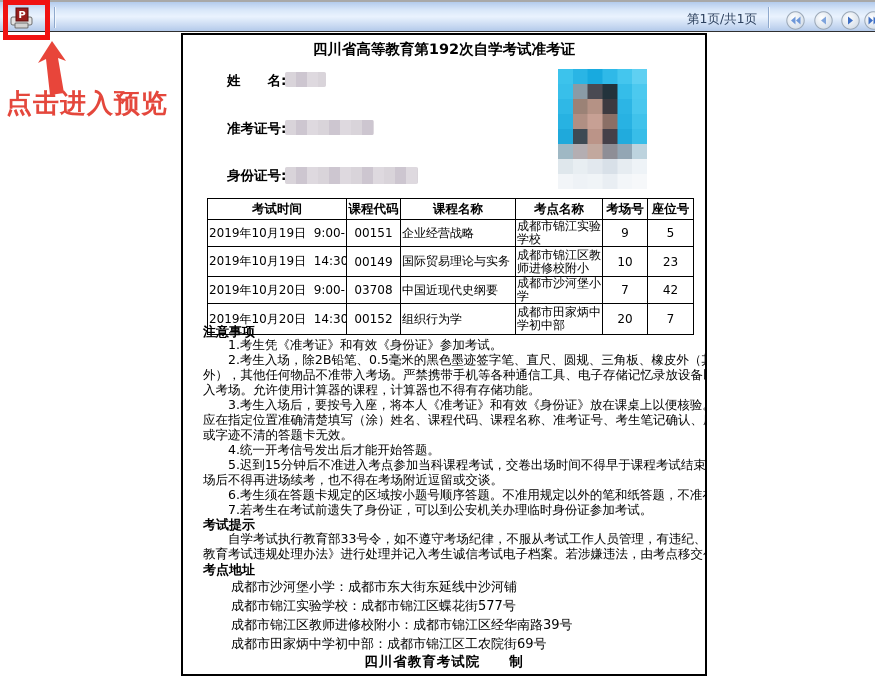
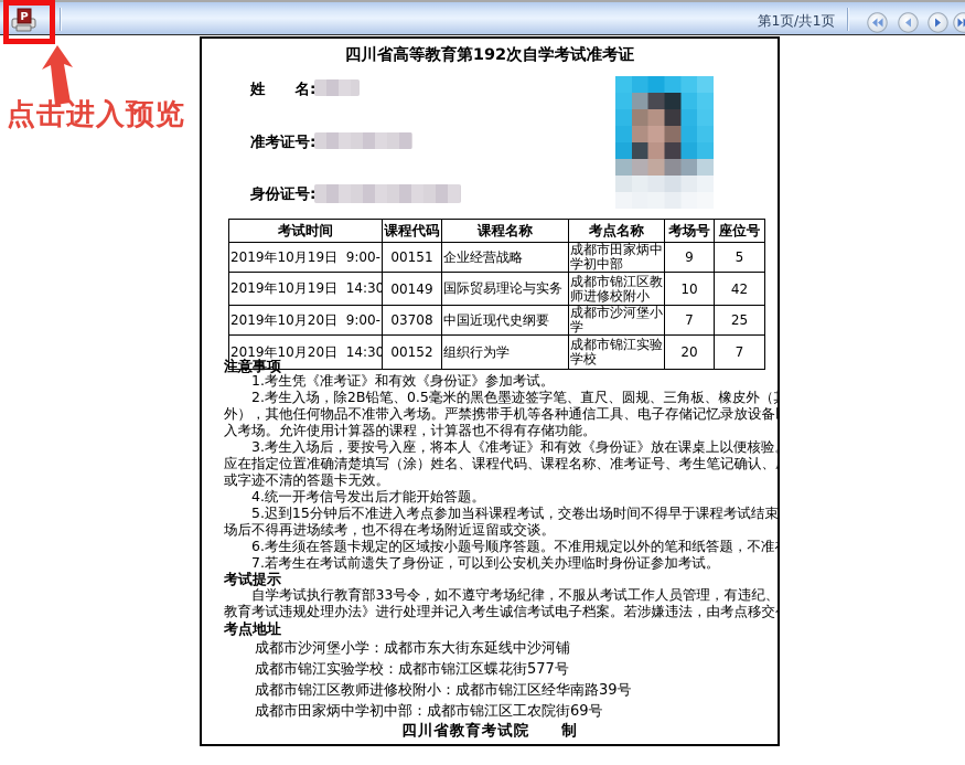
  P
  第1页/共1页
  点击进入预览
  四川省高等教育第192次自学考试准考证
  姓 名:
  准考证号:
  身份证号:
  考试时间	课程代码	课程名称	考点名称	考场号	座位号
- 2019年10月19日 9:00-	00151	企业经营战略	成都市锦江实验学校	9	5
+ 2019年10月19日 9:00-	00151	企业经营战略	成都市田家炳中学初中部	9	5
- 2019年10月19日 14:30	00149	国际贸易理论与实务	成都市锦江区教师进修校附小	10	23
+ 2019年10月19日 14:30	00149	国际贸易理论与实务	成都市锦江区教师进修校附小	10	42
- 2019年10月20日 9:00-	03708	中国近现代史纲要	成都市沙河堡小学	7	42
+ 2019年10月20日 9:00-	03708	中国近现代史纲要	成都市沙河堡小学	7	25
- 2019年10月20日 14:30	00152	组织行为学	成都市田家炳中学初中部	20	7
+ 2019年10月20日 14:30	00152	组织行为学	成都市锦江实验学校	20	7
  注意事项
  1.考生凭《准考证》和有效《身份证》参加考试。
  2.考生入场，除2B铅笔、0.5毫米的黑色墨迹签字笔、直尺、圆规、三角板、橡皮外（
  外），其他任何物品不准带入考场。严禁携带手机等各种通信工具、电子存储记忆录放设备
  入考场。允许使用计算器的课程，计算器也不得有存储功能。
  3.考生入场后，要按号入座，将本人《准考证》和有效《身份证》放在课桌上以便核验
  应在指定位置准确清楚填写（涂）姓名、课程代码、课程名称、准考证号、考生笔记确认、
  或字迹不清的答题卡无效。
  4.统一开考信号发出后才能开始答题。
  5.迟到15分钟后不准进入考点参加当科课程考试，交卷出场时间不得早于课程考试结束
  场后不得再进场续考，也不得在考场附近逗留或交谈。
  6.考生须在答题卡规定的区域按小题号顺序答题。不准用规定以外的笔和纸答题，不准
  7.若考生在考试前遗失了身份证，可以到公安机关办理临时身份证参加考试。
  考试提示
  自学考试执行教育部33号令，如不遵守考场纪律，不服从考试工作人员管理，有违纪、
  教育考试违规处理办法》进行处理并记入考生诚信考试电子档案。若涉嫌违法，由考点移交
  考点地址
  成都市沙河堡小学：成都市东大街东延线中沙河铺
  成都市锦江实验学校：成都市锦江区蝶花街577号
  成都市锦江区教师进修校附小：成都市锦江区经华南路39号
  成都市田家炳中学初中部：成都市锦江区工农院街69号
  四川省教育考试院 制
